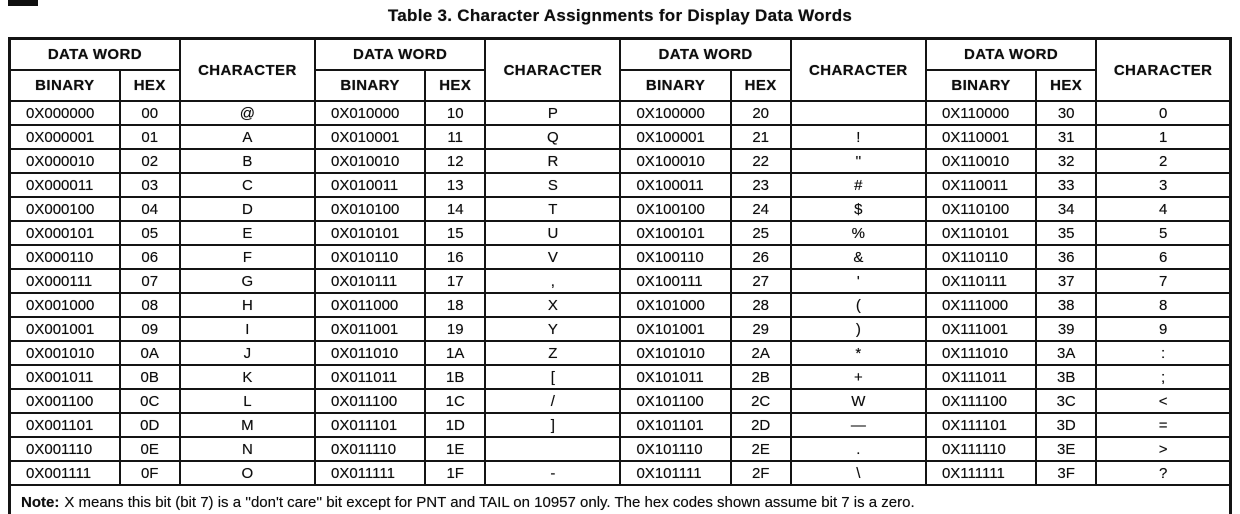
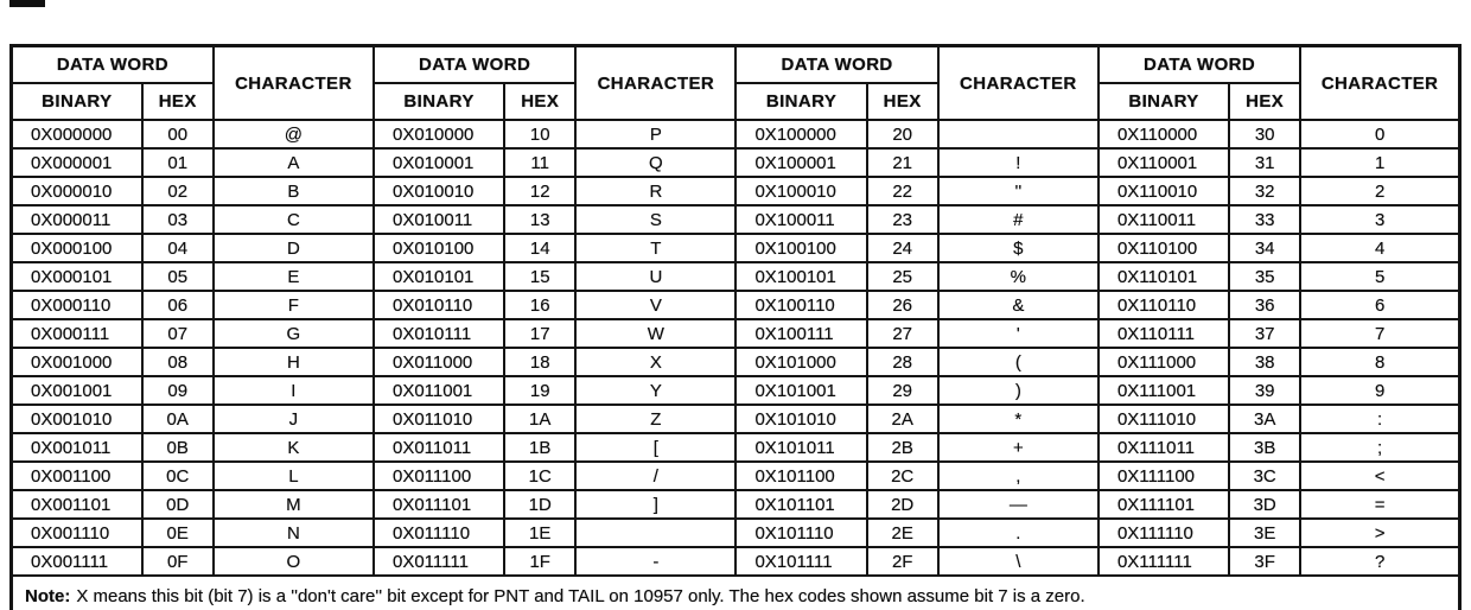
- Table 3. Character Assignments for Display Data Words
  DATA WORD	CHARACTER	DATA WORD	CHARACTER	DATA WORD	CHARACTER	DATA WORD	CHARACTER
  BINARY	HEX	BINARY	HEX	BINARY	HEX	BINARY	HEX
  0X000000	00	@	0X010000	10	P	0X100000	20		0X110000	30	0
  0X000001	01	A	0X010001	11	Q	0X100001	21	!	0X110001	31	1
  0X000010	02	B	0X010010	12	R	0X100010	22	''	0X110010	32	2
  0X000011	03	C	0X010011	13	S	0X100011	23	#	0X110011	33	3
  0X000100	04	D	0X010100	14	T	0X100100	24	$	0X110100	34	4
  0X000101	05	E	0X010101	15	U	0X100101	25	%	0X110101	35	5
  0X000110	06	F	0X010110	16	V	0X100110	26	&	0X110110	36	6
- 0X000111	07	G	0X010111	17	,	0X100111	27	'	0X110111	37	7
+ 0X000111	07	G	0X010111	17	W	0X100111	27	'	0X110111	37	7
  0X001000	08	H	0X011000	18	X	0X101000	28	(	0X111000	38	8
  0X001001	09	I	0X011001	19	Y	0X101001	29	)	0X111001	39	9
  0X001010	0A	J	0X011010	1A	Z	0X101010	2A	*	0X111010	3A	:
  0X001011	0B	K	0X011011	1B	[	0X101011	2B	+	0X111011	3B	;
- 0X001100	0C	L	0X011100	1C	/	0X101100	2C	W	0X111100	3C	<
+ 0X001100	0C	L	0X011100	1C	/	0X101100	2C	,	0X111100	3C	<
  0X001101	0D	M	0X011101	1D	]	0X101101	2D	—	0X111101	3D	=
  0X001110	0E	N	0X011110	1E		0X101110	2E	.	0X111110	3E	>
  0X001111	0F	O	0X011111	1F	-	0X101111	2F	\	0X111111	3F	?
  Note: X means this bit (bit 7) is a ''don't care'' bit except for PNT and TAIL on 10957 only. The hex codes shown assume bit 7 is a zero.
